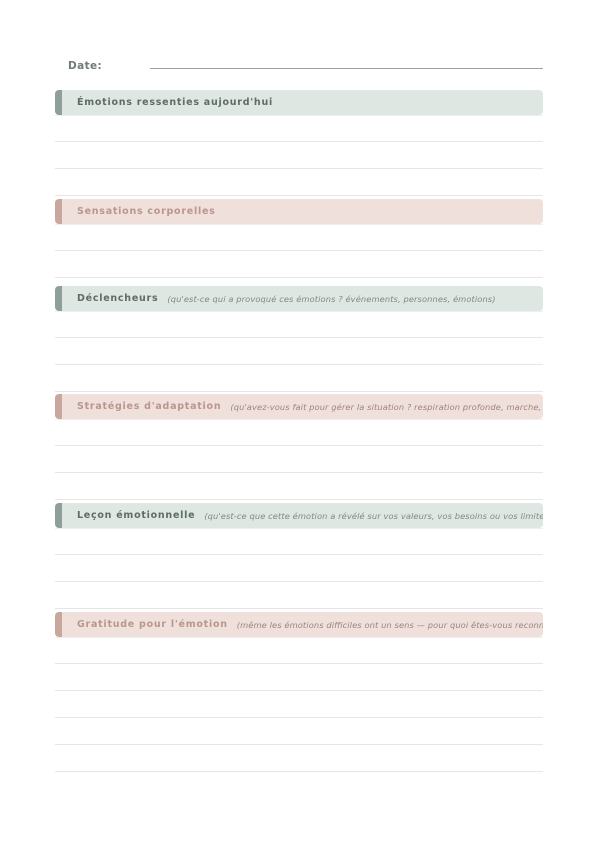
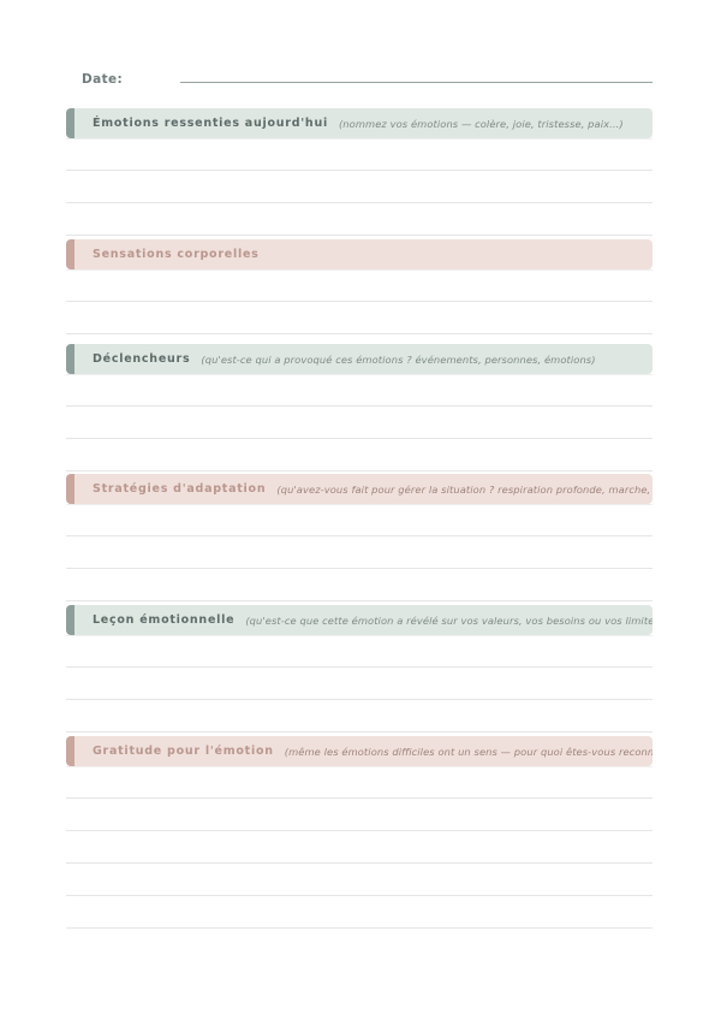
  Date:
  Émotions ressenties aujourd'hui
+ (nommez vos émotions — colère, joie, tristesse, paix...)
  Sensations corporelles
  Déclencheurs
  (qu'est-ce qui a provoqué ces émotions ? événements, personnes, émotions)
  Stratégies d'adaptation
  (qu'avez-vous fait pour gérer la situation ? respiration profonde, marche,
  Leçon émotionnelle
  (qu'est-ce que cette émotion a révélé sur vos valeurs, vos besoins ou vos limite
  Gratitude pour l'émotion
  (même les émotions difficiles ont un sens — pour quoi êtes-vous reconn
